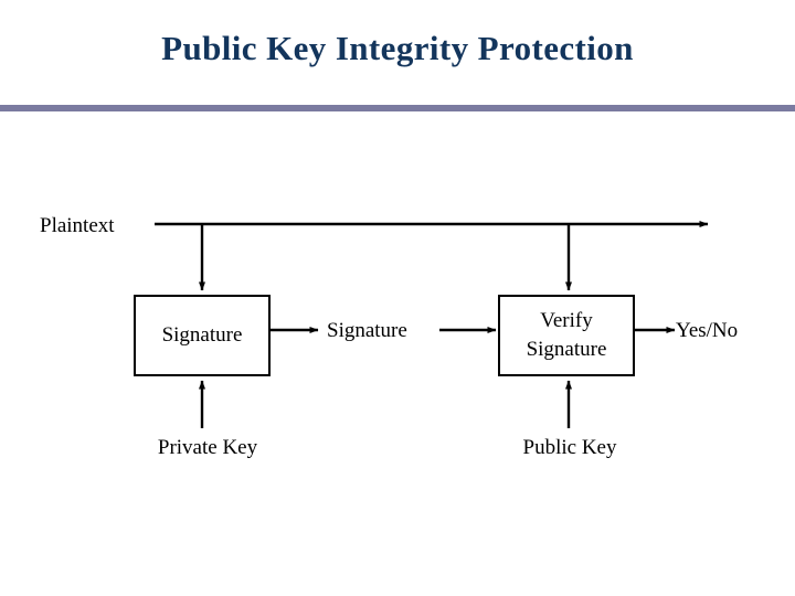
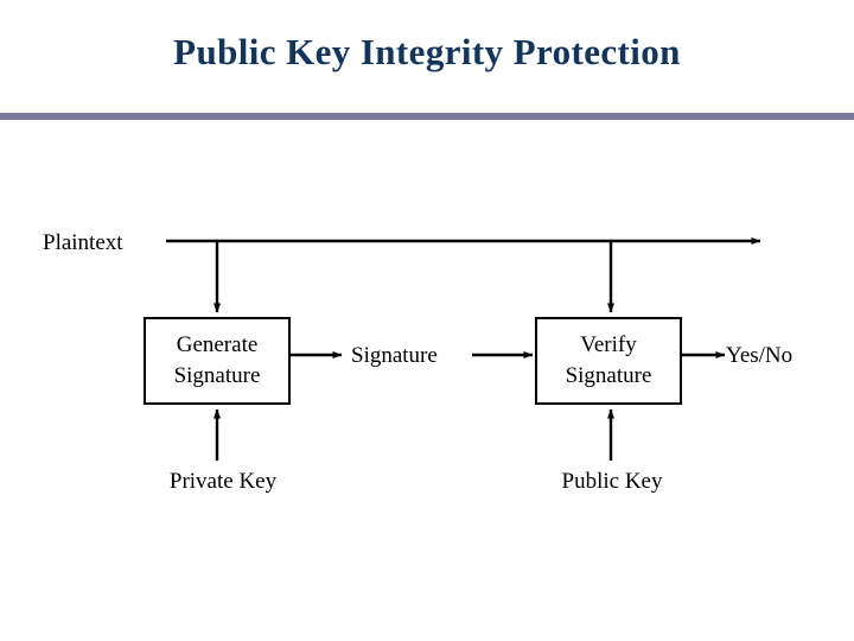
  Public Key Integrity Protection
+ Generate
  Signature
  Verify
  Signature
  Plaintext
  Signature
  Yes/No
  Private Key
  Public Key
